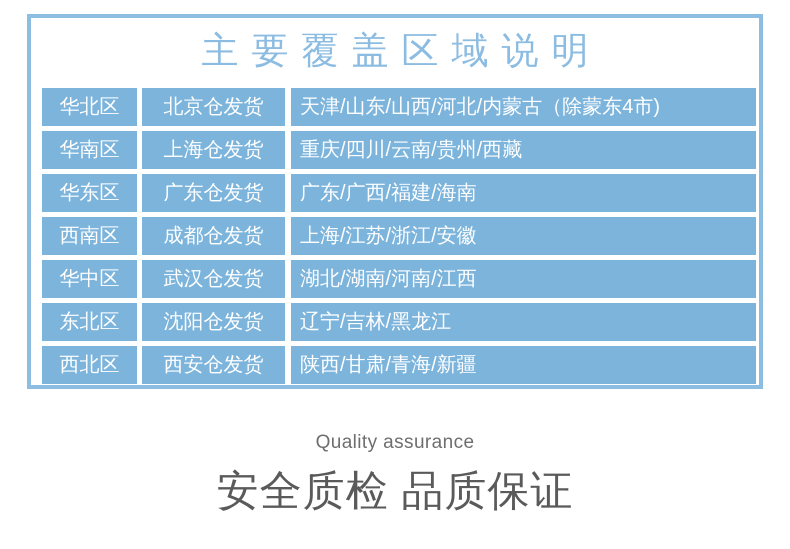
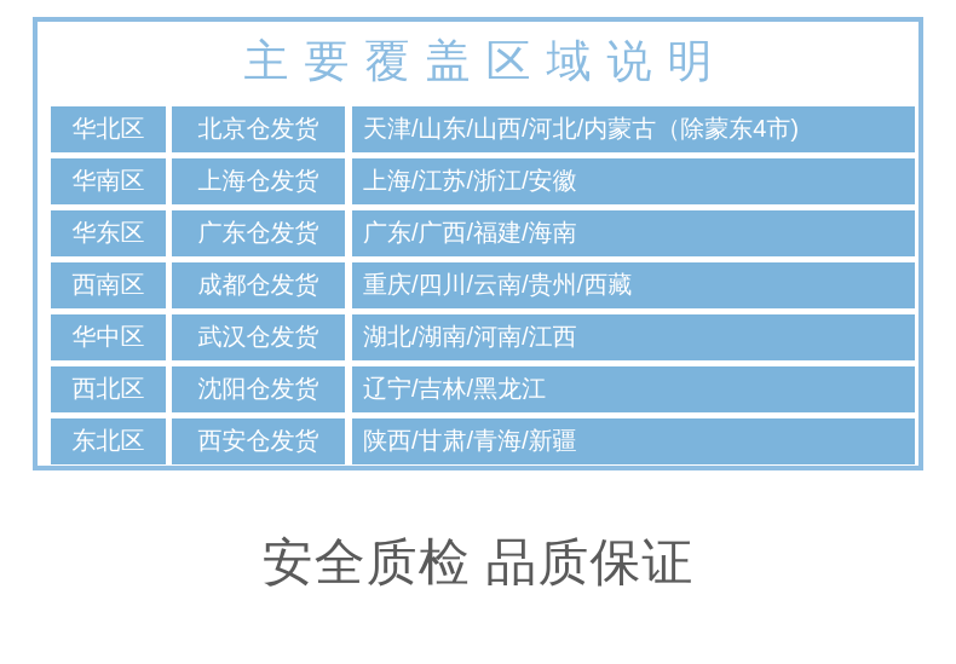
  主要覆盖区域说明
  华北区
  北京仓发货
  天津/山东/山西/河北/内蒙古（除蒙东4市)
  华南区
  上海仓发货
- 重庆/四川/云南/贵州/西藏
+ 上海/江苏/浙江/安徽
  华东区
  广东仓发货
  广东/广西/福建/海南
  西南区
  成都仓发货
- 上海/江苏/浙江/安徽
+ 重庆/四川/云南/贵州/西藏
  华中区
  武汉仓发货
  湖北/湖南/河南/江西
- 东北区
+ 西北区
  沈阳仓发货
  辽宁/吉林/黑龙江
- 西北区
+ 东北区
  西安仓发货
  陕西/甘肃/青海/新疆
- Quality assurance
  安全质检 品质保证
